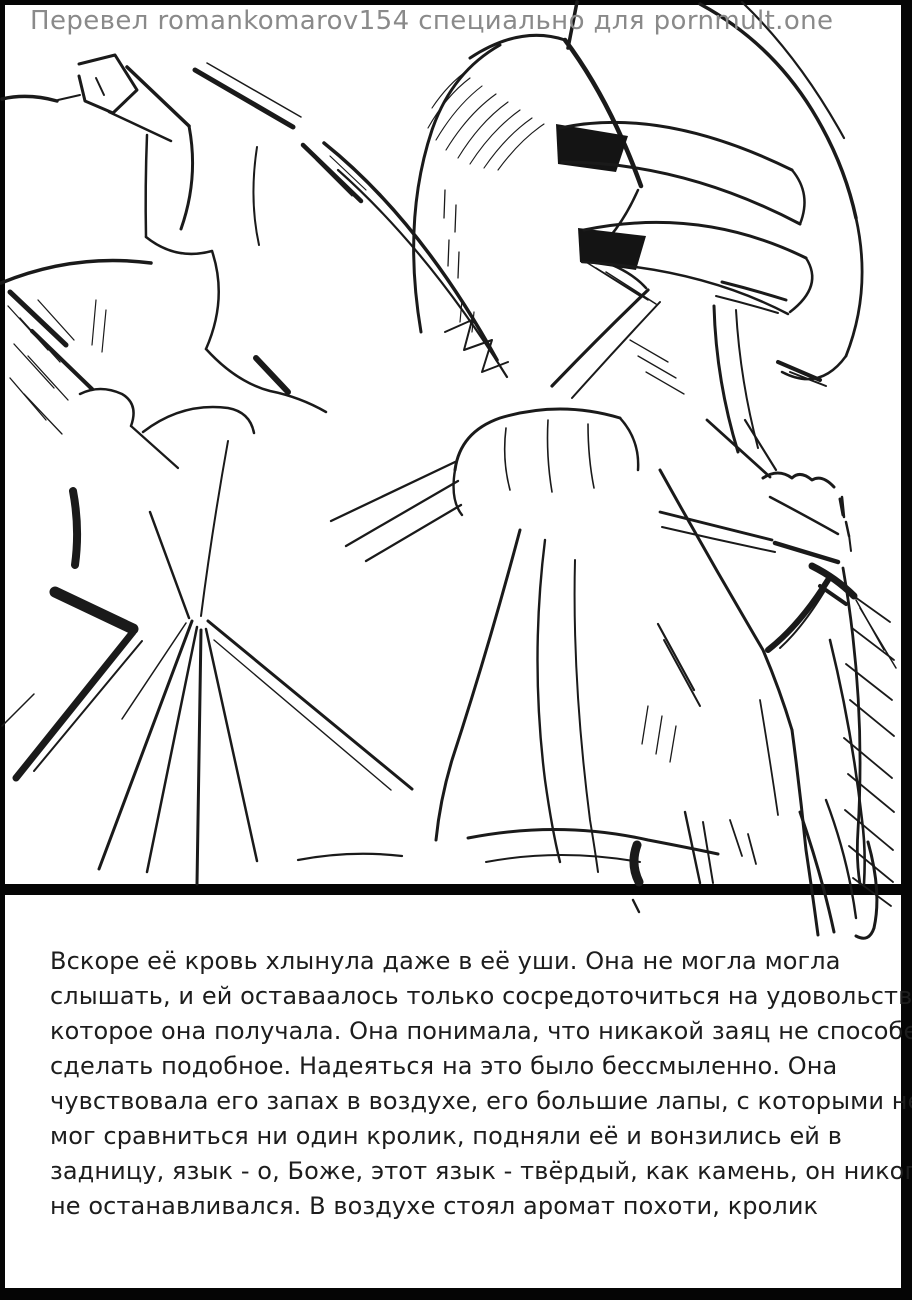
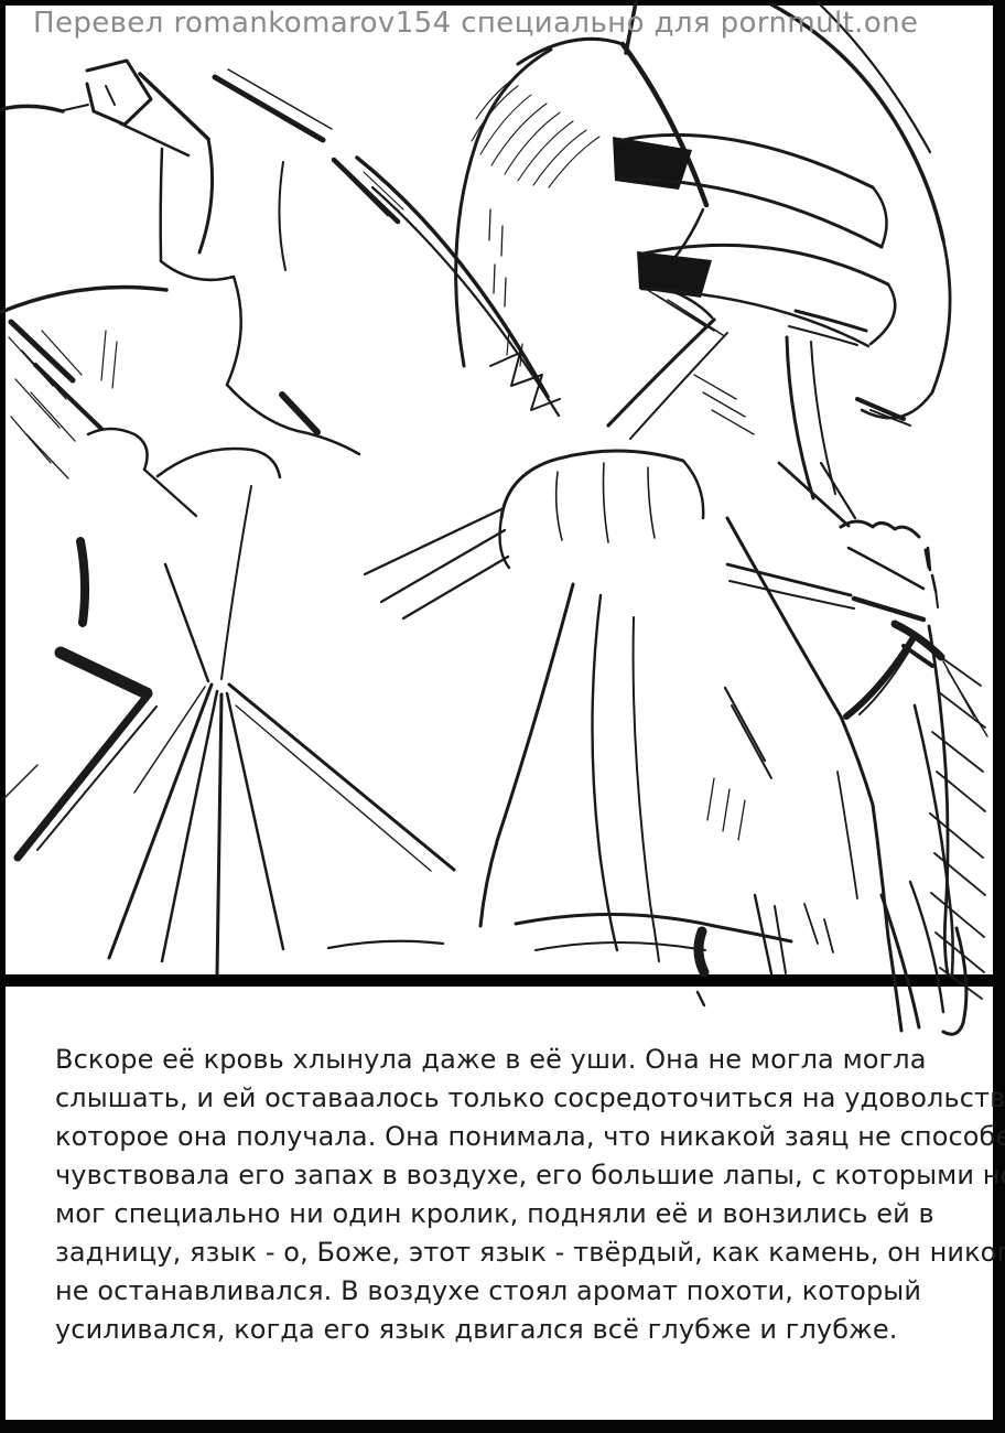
  Перевел romankomarov154 специально для pornmult.one
  Вскоре её кровь хлынула даже в её уши. Она не могла могла
  слышать, и ей оставаалось только сосредоточиться на удовольств
  которое она получала. Она понимала, что никакой заяц не способе
- сделать подобное. Надеяться на это было бессмыленно. Она
  чувствовала его запах в воздухе, его большие лапы, с которыми н
- мог сравниться ни один кролик, подняли её и вонзились ей в
+ мог специально ни один кролик, подняли её и вонзились ей в
  задницу, язык - о, Боже, этот язык - твёрдый, как камень, он никог
- не останавливался. В воздухе стоял аромат похоти, кролик
+ не останавливался. В воздухе стоял аромат похоти, который
+ усиливался, когда его язык двигался всё глубже и глубже.
